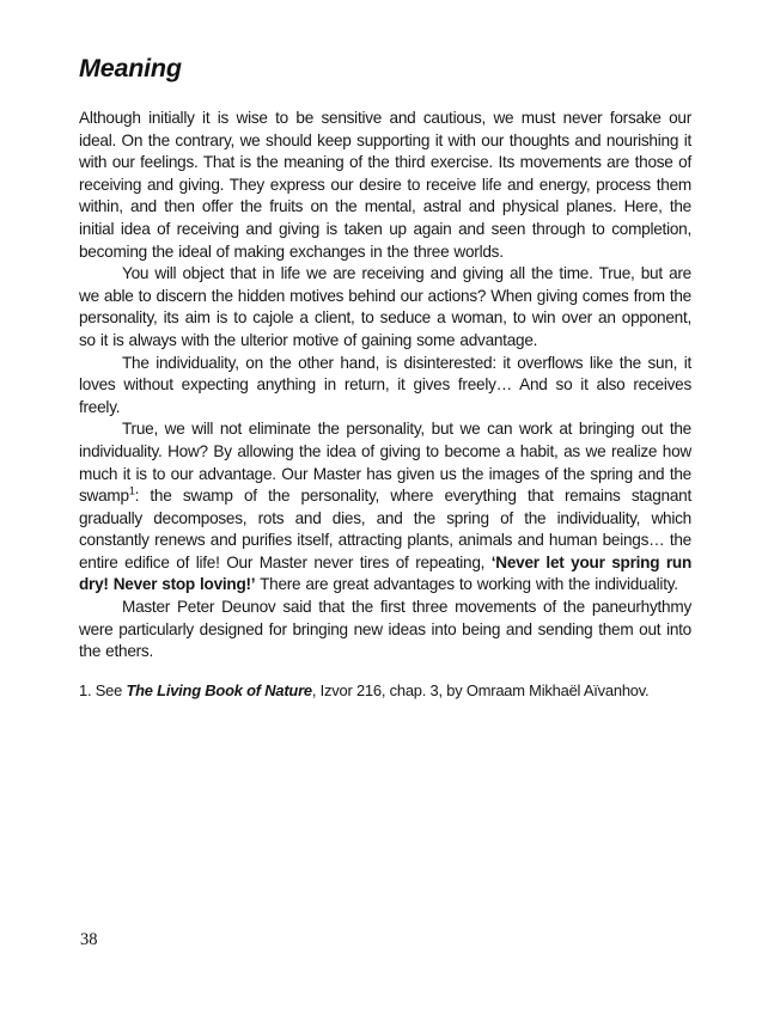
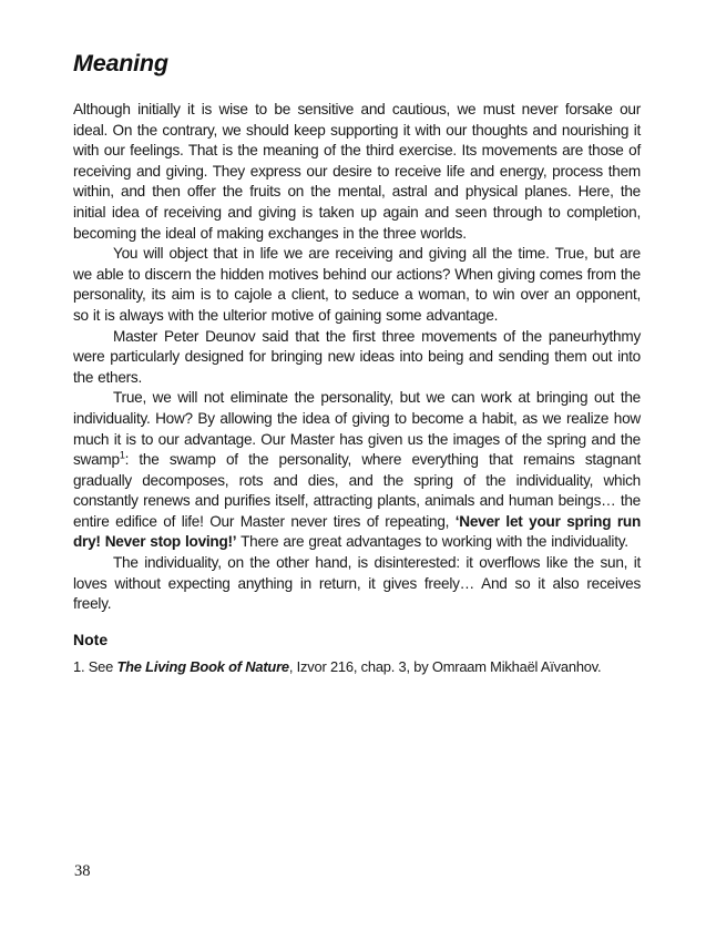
  Meaning
  Although initially it is wise to be sensitive and cautious, we must never forsake our ideal. On the contrary, we should keep supporting it with our thoughts and nourishing it with our feelings. That is the meaning of the third exercise. Its movements are those of receiving and giving. They express our desire to receive life and energy, process them within, and then offer the fruits on the mental, astral and physical planes. Here, the initial idea of receiving and giving is taken up again and seen through to completion, becoming the ideal of making exchanges in the three worlds.
  You will object that in life we are receiving and giving all the time. True, but are we able to discern the hidden motives behind our actions? When giving comes from the personality, its aim is to cajole a client, to seduce a woman, to win over an opponent, so it is always with the ulterior motive of gaining some advantage.
- The individuality, on the other hand, is disinterested: it overflows like the sun, it loves without expecting anything in return, it gives freely… And so it also receives freely.
+ Master Peter Deunov said that the first three movements of the paneurhythmy were particularly designed for bringing new ideas into being and sending them out into the ethers.
  True, we will not eliminate the personality, but we can work at bringing out the individuality. How? By allowing the idea of giving to become a habit, as we realize how much it is to our advantage. Our Master has given us the images of the spring and the swamp1: the swamp of the personality, where everything that remains stagnant gradually decomposes, rots and dies, and the spring of the individuality, which constantly renews and purifies itself, attracting plants, animals and human beings… the entire edifice of life! Our Master never tires of repeating, ‘Never let your spring run dry! Never stop loving!’ There are great advantages to working with the individuality.
- Master Peter Deunov said that the first three movements of the paneurhythmy were particularly designed for bringing new ideas into being and sending them out into the ethers.
+ The individuality, on the other hand, is disinterested: it overflows like the sun, it loves without expecting anything in return, it gives freely… And so it also receives freely.
+ Note
  1. See The Living Book of Nature, Izvor 216, chap. 3, by Omraam Mikhaël Aïvanhov.
  38
